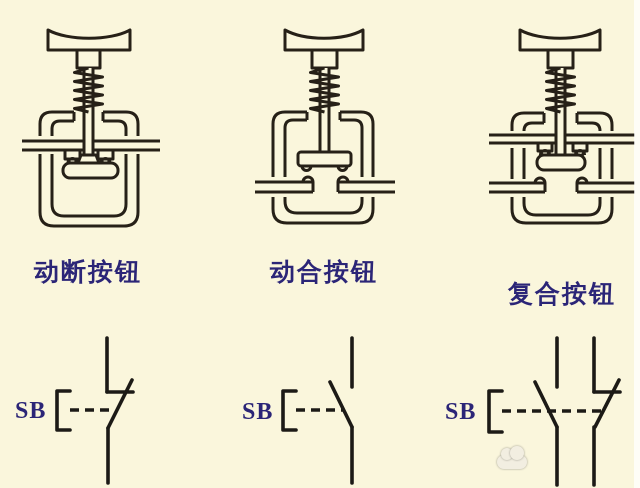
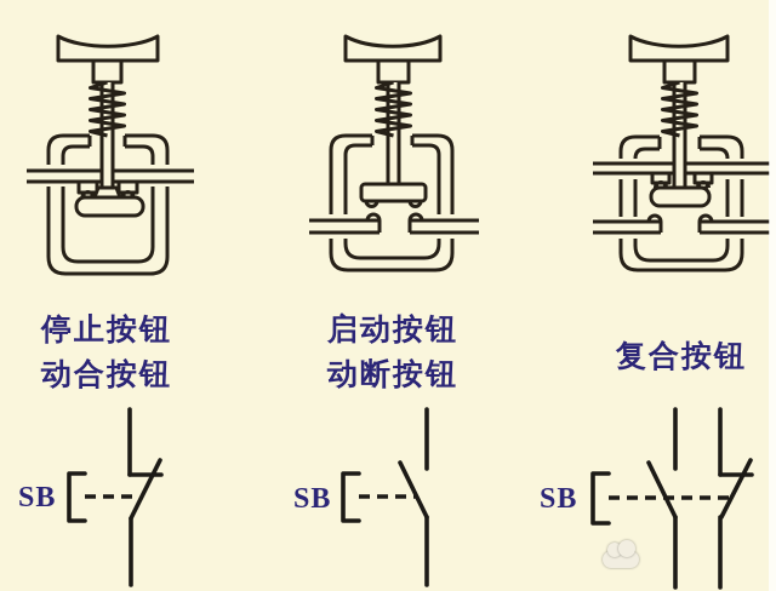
+ 停止按钮
- 动断按钮
+ 动合按钮
+ 启动按钮
- 动合按钮
+ 动断按钮
  复合按钮
  SB
  SB
  SB
